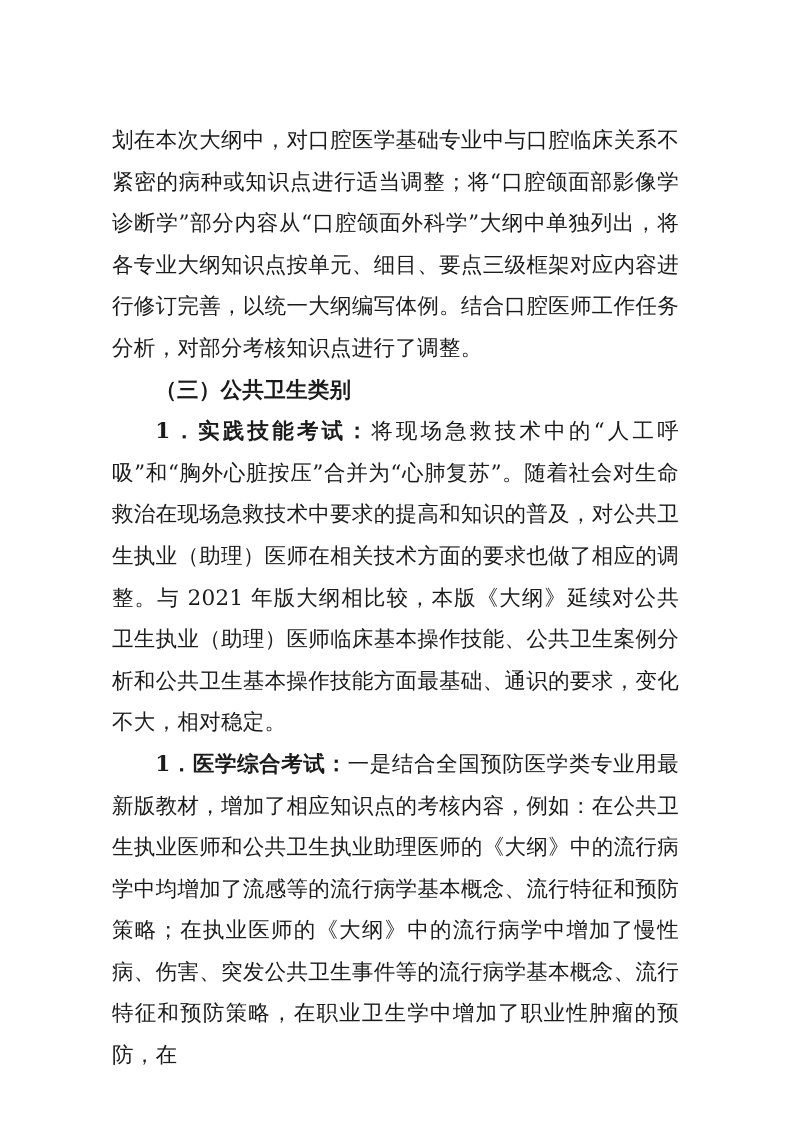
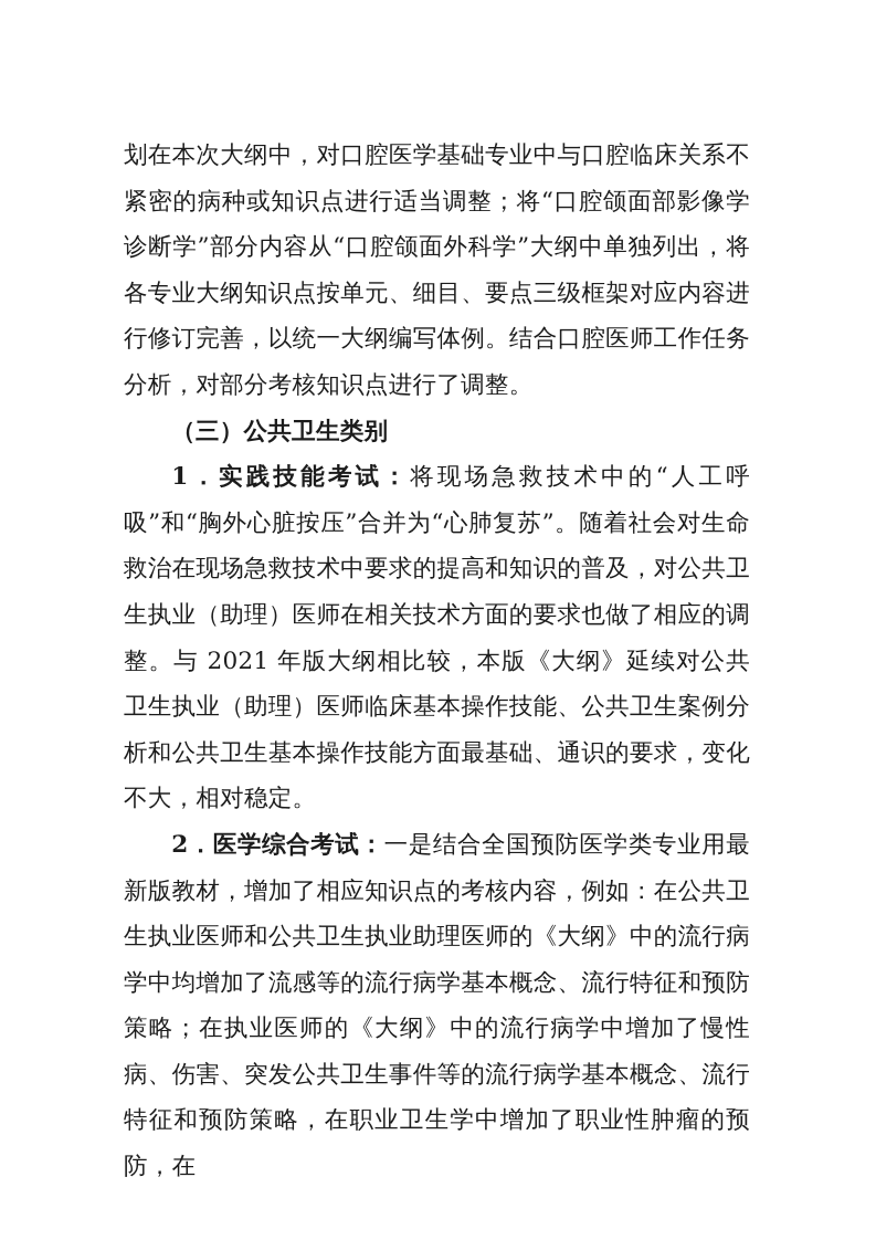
  划在本次大纲中，对口腔医学基础专业中与口腔临床关系不紧密的病种或知识点进行适当调整；将“口腔颌面部影像学诊断学”部分内容从“口腔颌面外科学”大纲中单独列出，将各专业大纲知识点按单元、细目、要点三级框架对应内容进行修订完善，以统一大纲编写体例。结合口腔医师工作任务分析，对部分考核知识点进行了调整。
  （三）公共卫生类别
  1．实践技能考试：将现场急救技术中的“人工呼吸”和“胸外心脏按压”合并为“心肺复苏”。随着社会对生命救治在现场急救技术中要求的提高和知识的普及，对公共卫生执业（助理）医师在相关技术方面的要求也做了相应的调整。与 2021 年版大纲相比较，本版《大纲》延续对公共卫生执业（助理）医师临床基本操作技能、公共卫生案例分析和公共卫生基本操作技能方面最基础、通识的要求，变化不大，相对稳定。
- 1．医学综合考试：一是结合全国预防医学类专业用最新版教材，增加了相应知识点的考核内容，例如：在公共卫生执业医师和公共卫生执业助理医师的《大纲》中的流行病学中均增加了流感等的流行病学基本概念、流行特征和预防策略；在执业医师的《大纲》中的流行病学中增加了慢性病、伤害、突发公共卫生事件等的流行病学基本概念、流行特征和预防策略，在职业卫生学中增加了职业性肿瘤的预防，在
+ 2．医学综合考试：一是结合全国预防医学类专业用最新版教材，增加了相应知识点的考核内容，例如：在公共卫生执业医师和公共卫生执业助理医师的《大纲》中的流行病学中均增加了流感等的流行病学基本概念、流行特征和预防策略；在执业医师的《大纲》中的流行病学中增加了慢性病、伤害、突发公共卫生事件等的流行病学基本概念、流行特征和预防策略，在职业卫生学中增加了职业性肿瘤的预防，在
